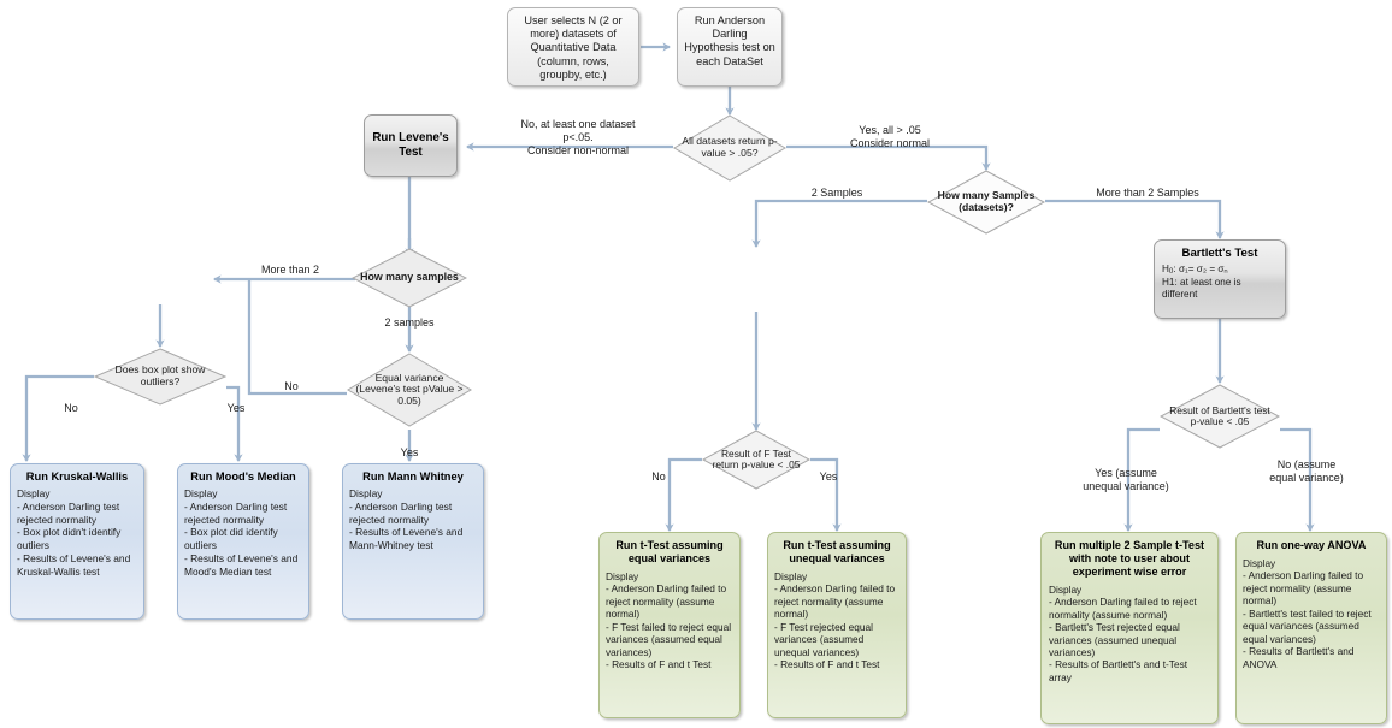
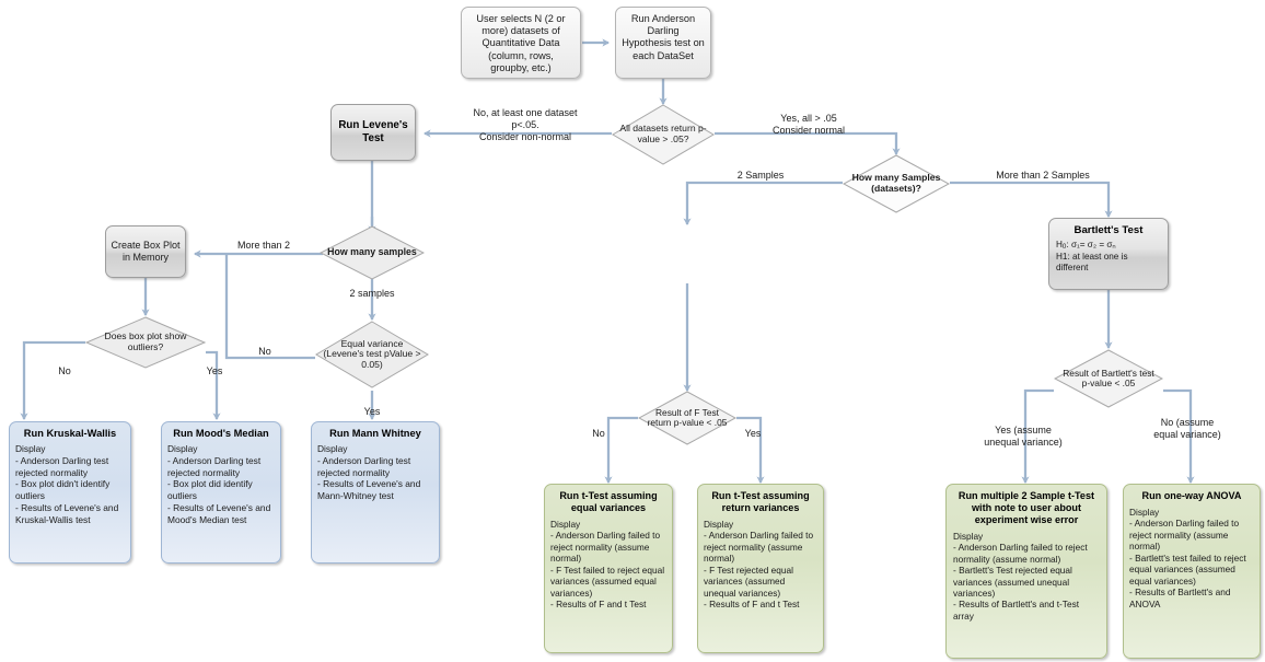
  User selects N (2 or more) datasets of Quantitative Data (column, rows, groupby, etc.)
  Run Anderson Darling Hypothesis test on each DataSet
  All datasets return p-value > .05?
  Run Levene's Test
  How many Samples (datasets)?
  Bartlett's Test
  H : σ₁= σ₂ = σₙ
  H1: at least one is different
+ Create Box Plot in Memory
  How many samples
  Does box plot show outliers?
  Equal variance (Levene's test pValue > 0.05)
  Result of F Test return p-value < .05
  Result of Bartlett's test p-value < .05
  Run Kruskal-Wallis
  Display
  - Anderson Darling test rejected normality
  - Box plot didn't identify outliers
  - Results of Levene's and Kruskal-Wallis test
  Run Mood's Median
  Display
  - Anderson Darling test rejected normality
  - Box plot did identify outliers
  - Results of Levene's and Mood's Median test
  Run Mann Whitney
  Display
  - Anderson Darling test rejected normality
  - Results of Levene's and Mann-Whitney test
  Run t-Test assuming equal variances
  Display
  - Anderson Darling failed to reject normality (assume normal)
  - F Test failed to reject equal variances (assumed equal variances)
  - Results of F and t Test
- Run t-Test assuming unequal variances
+ Run t-Test assuming return variances
  Display
  - Anderson Darling failed to reject normality (assume normal)
  - F Test rejected equal variances (assumed unequal variances)
  - Results of F and t Test
  Run multiple 2 Sample t-Test with note to user about experiment wise error
  Display
  - Anderson Darling failed to reject normality (assume normal)
  - Bartlett's Test rejected equal variances (assumed unequal variances)
  - Results of Bartlett's and t-Test array
  Run one-way ANOVA
  Display
  - Anderson Darling failed to reject normality (assume normal)
  - Bartlett's test failed to reject equal variances (assumed equal variances)
  - Results of Bartlett's and ANOVA
  No, at least one dataset
  p<.05.
  Consider non-normal
  Yes, all > .05
  Consider normal
  2 Samples
  More than 2 Samples
  More than 2
  2 samples
  No
  Yes
  No
  Yes
  No
  Yes
  Yes (assume
  unequal variance)
  No (assume
  equal variance)
